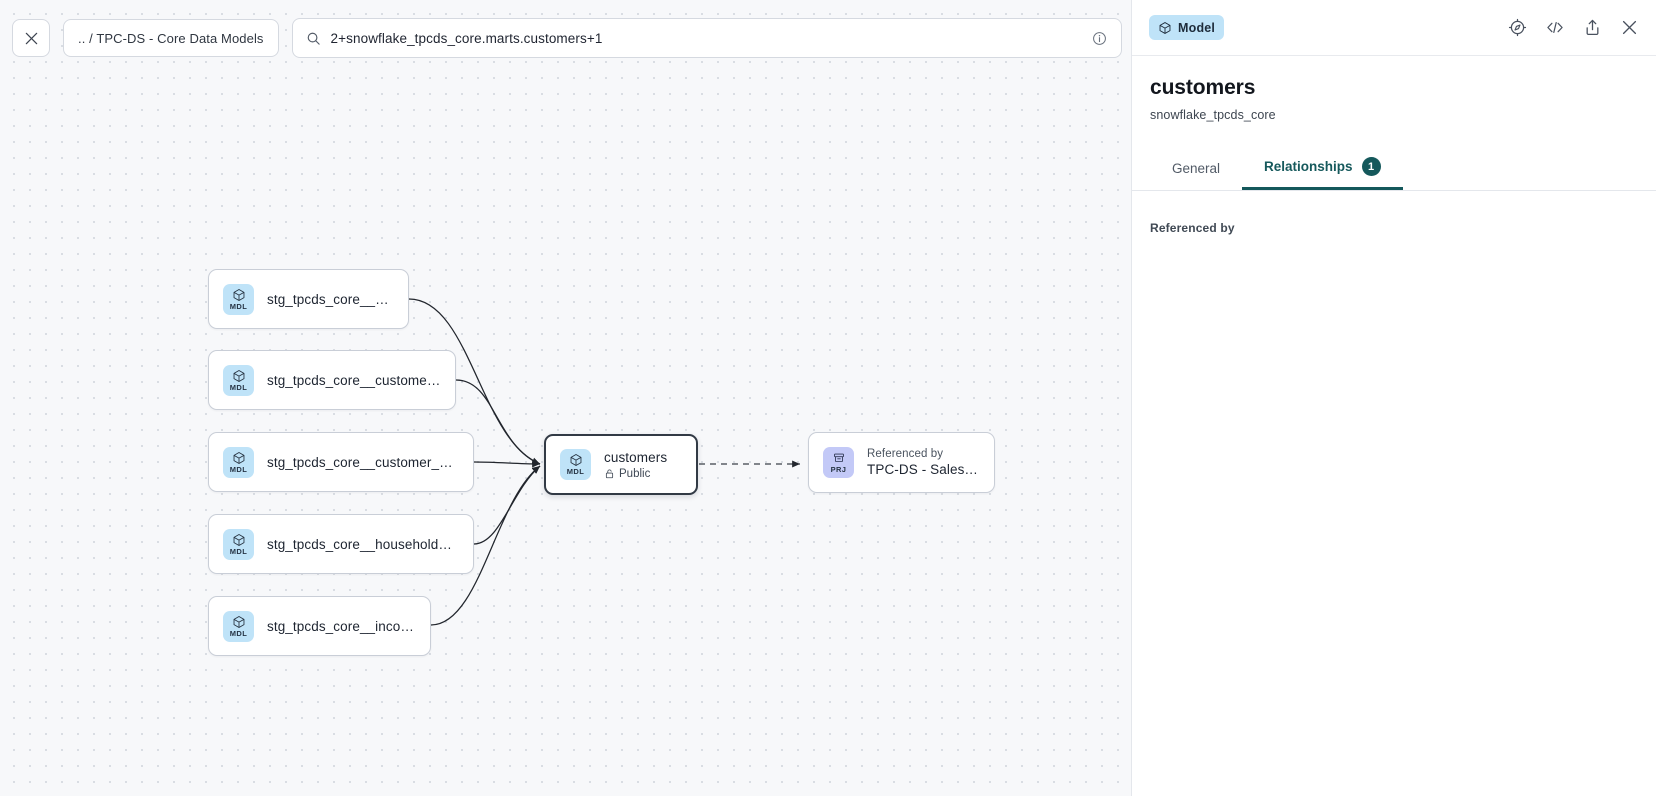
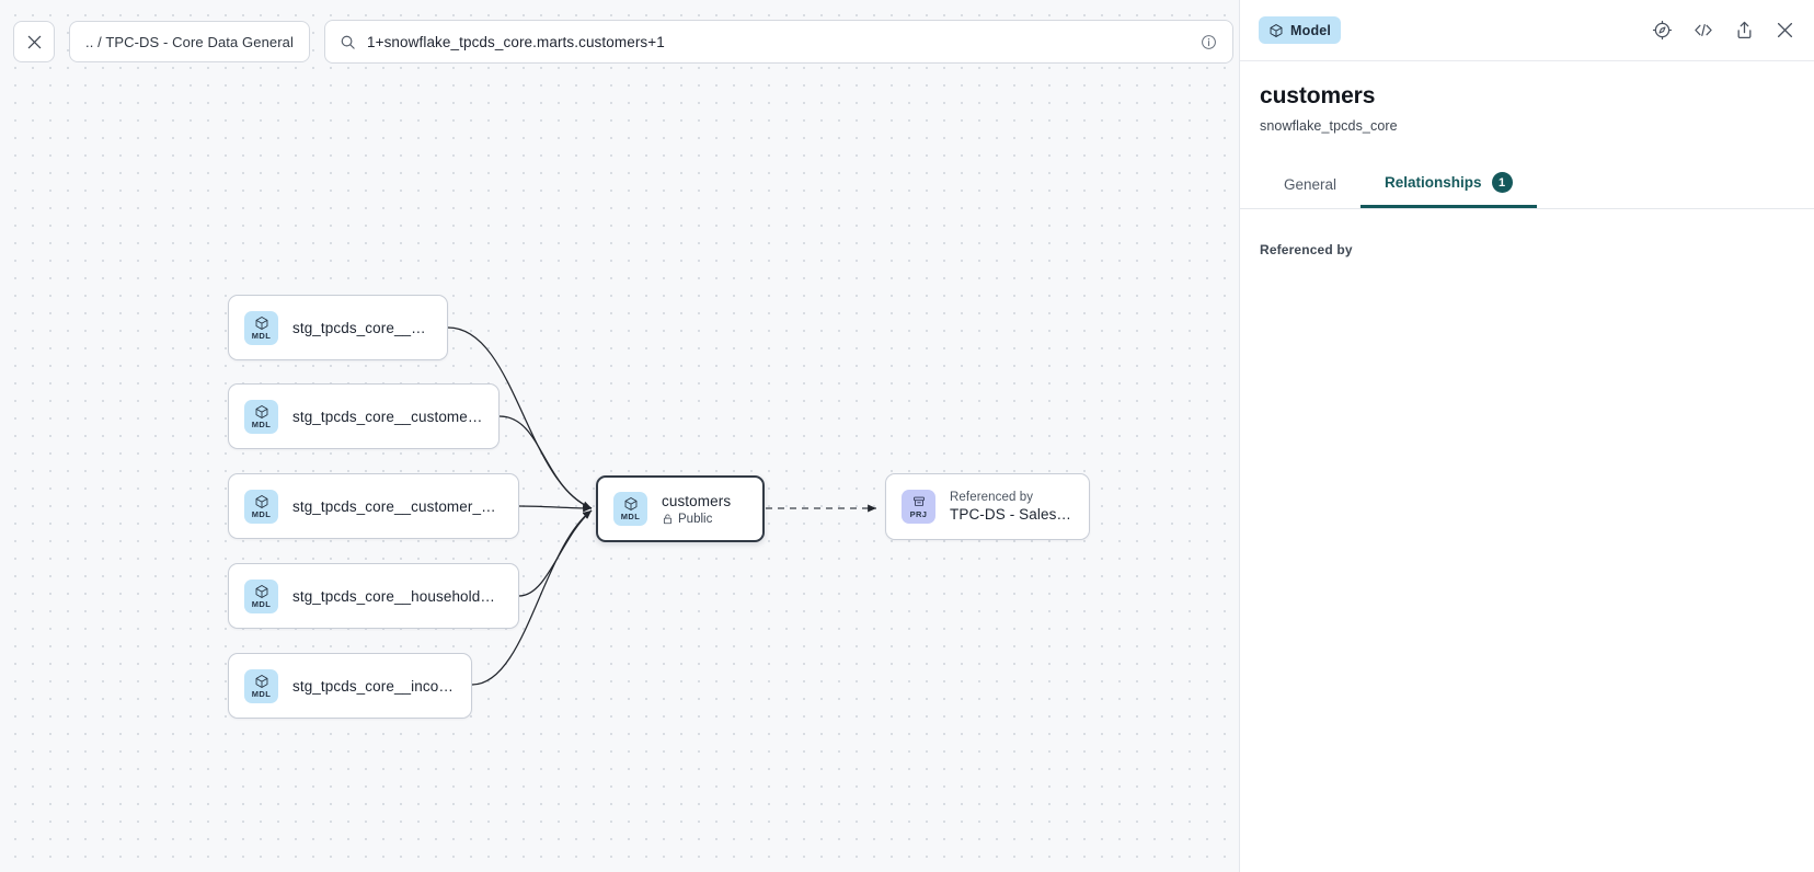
- .. / TPC-DS - Core Data Models
+ .. / TPC-DS - Core Data General
- 2+snowflake_tpcds_core.marts.customers+1
+ 1+snowflake_tpcds_core.marts.customers+1
  MDL
  stg_tpcds_core__cus
  MDL
  stg_tpcds_core__customer_
  MDL
  stg_tpcds_core__customer_de
  MDL
  stg_tpcds_core__household_de
  MDL
  stg_tpcds_core__income
  MDL
  customers
  Public
  PRJ
  Referenced by
  Model
  customers
  snowflake_tpcds_core
  General
  Relationships
  1
  Referenced by
